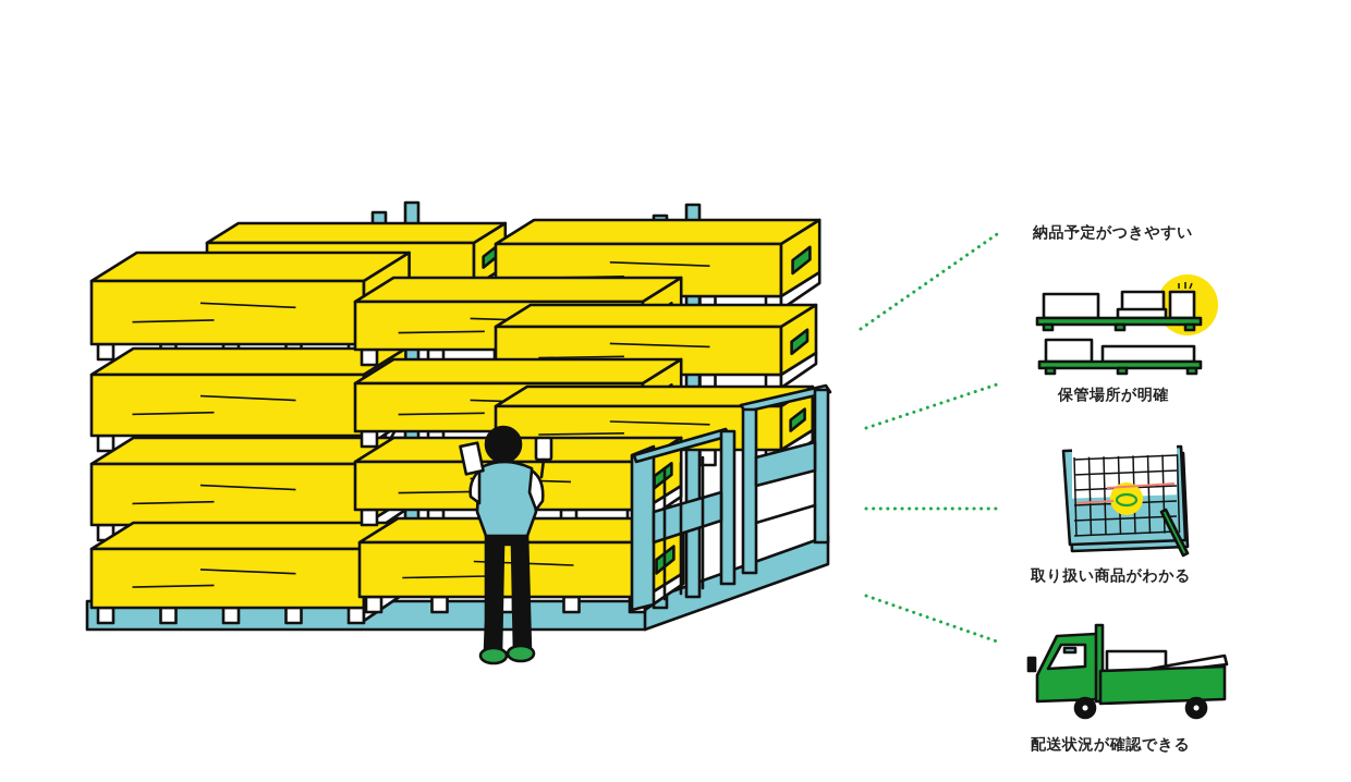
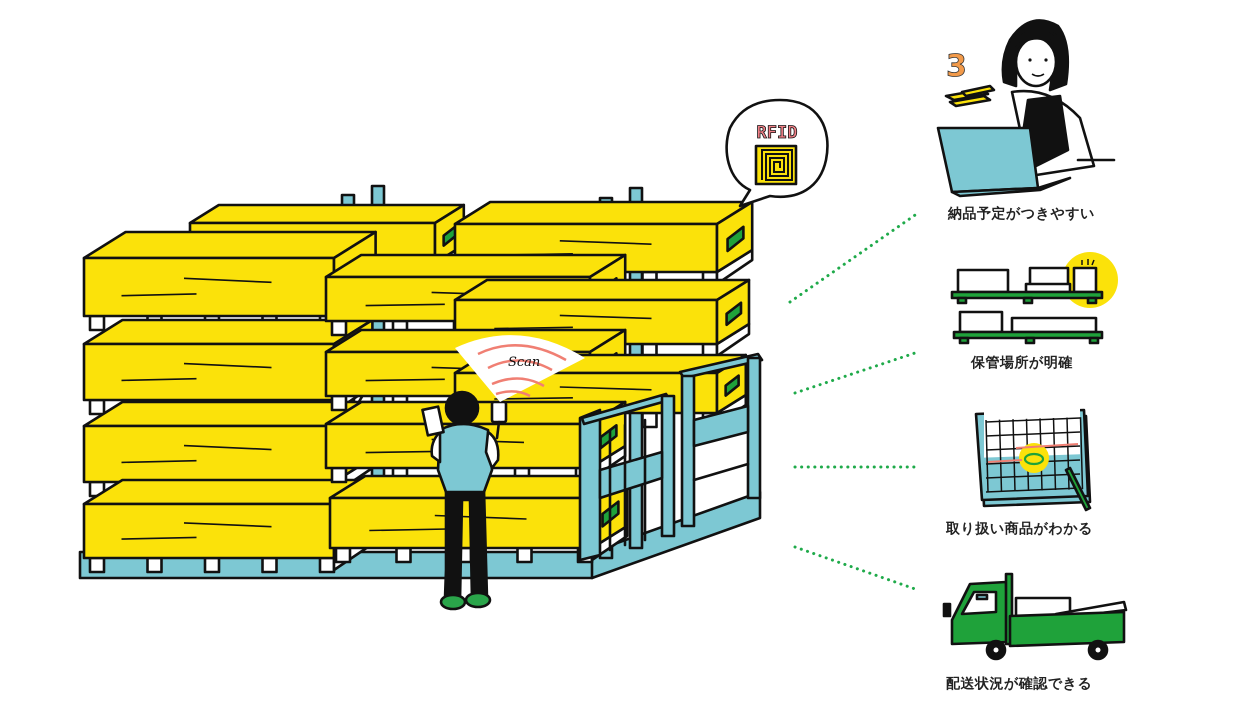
+ Scan
+ RFID
+ 3
  納品予定がつきやすい
  保管場所が明確
  取り扱い商品がわかる
  配送状況が確認できる
